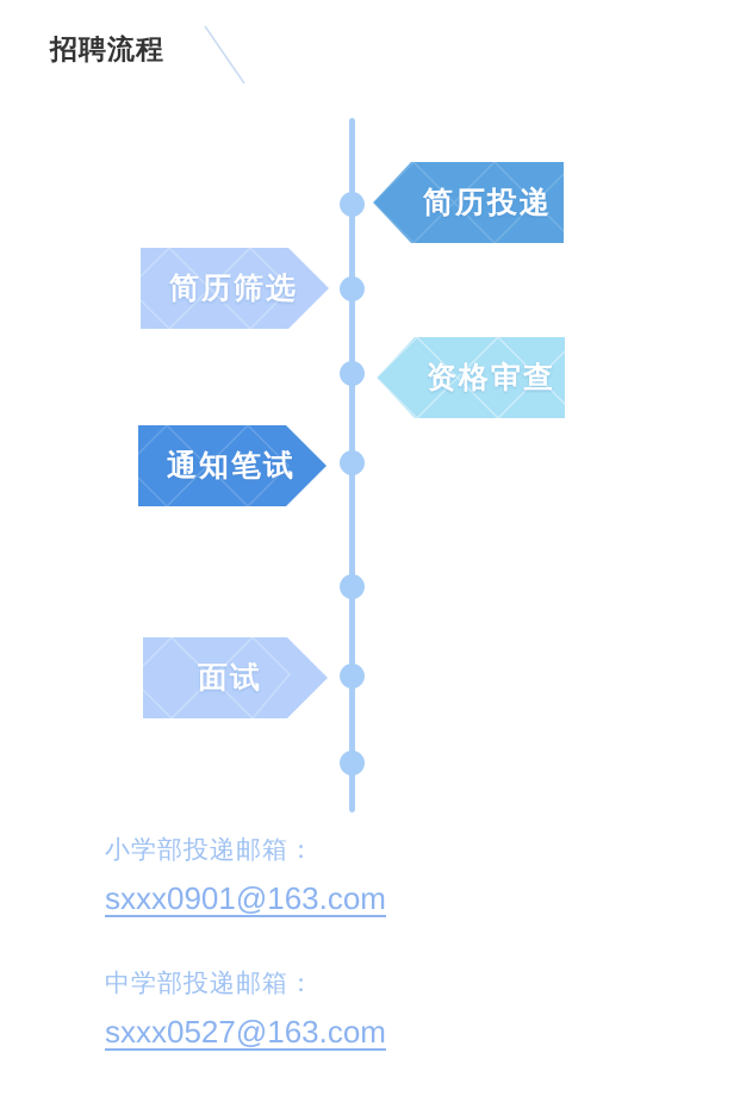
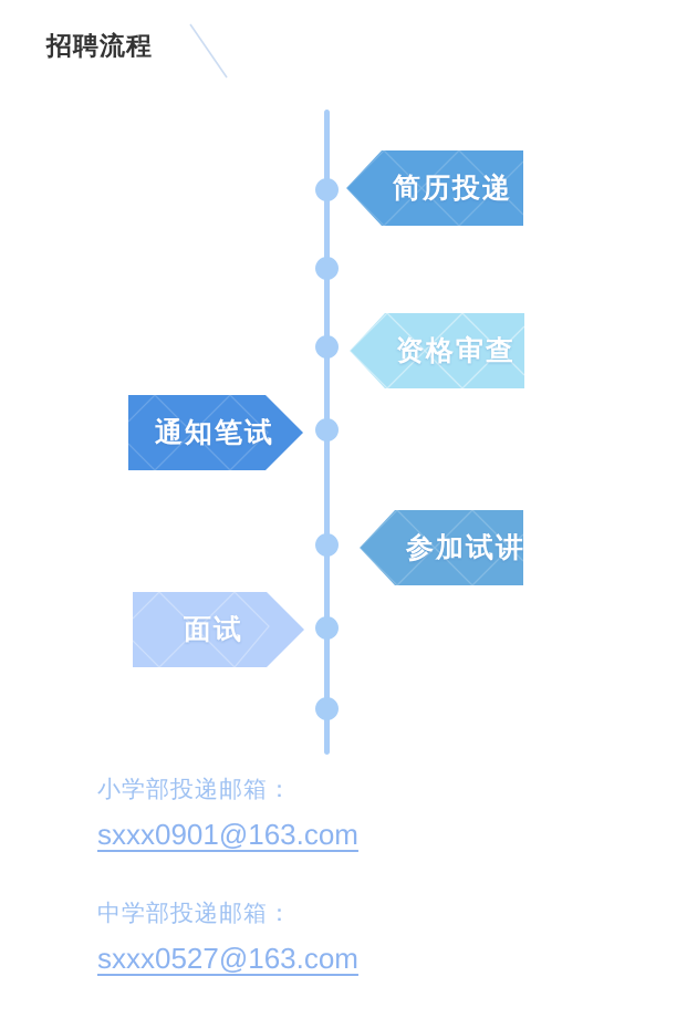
  招聘流程
  简历投递
- 简历筛选
  资格审查
  通知笔试
+ 参加试讲
  面试
  小学部投递邮箱：
  sxxx0901@163.com
  中学部投递邮箱：
  sxxx0527@163.com
